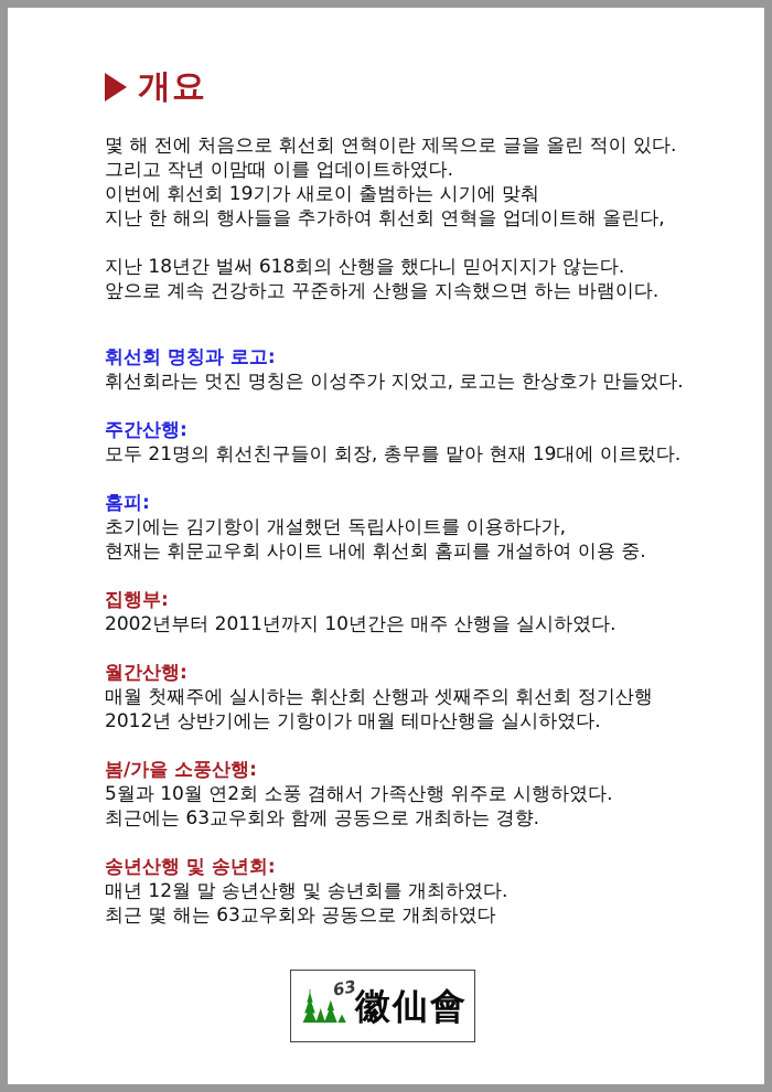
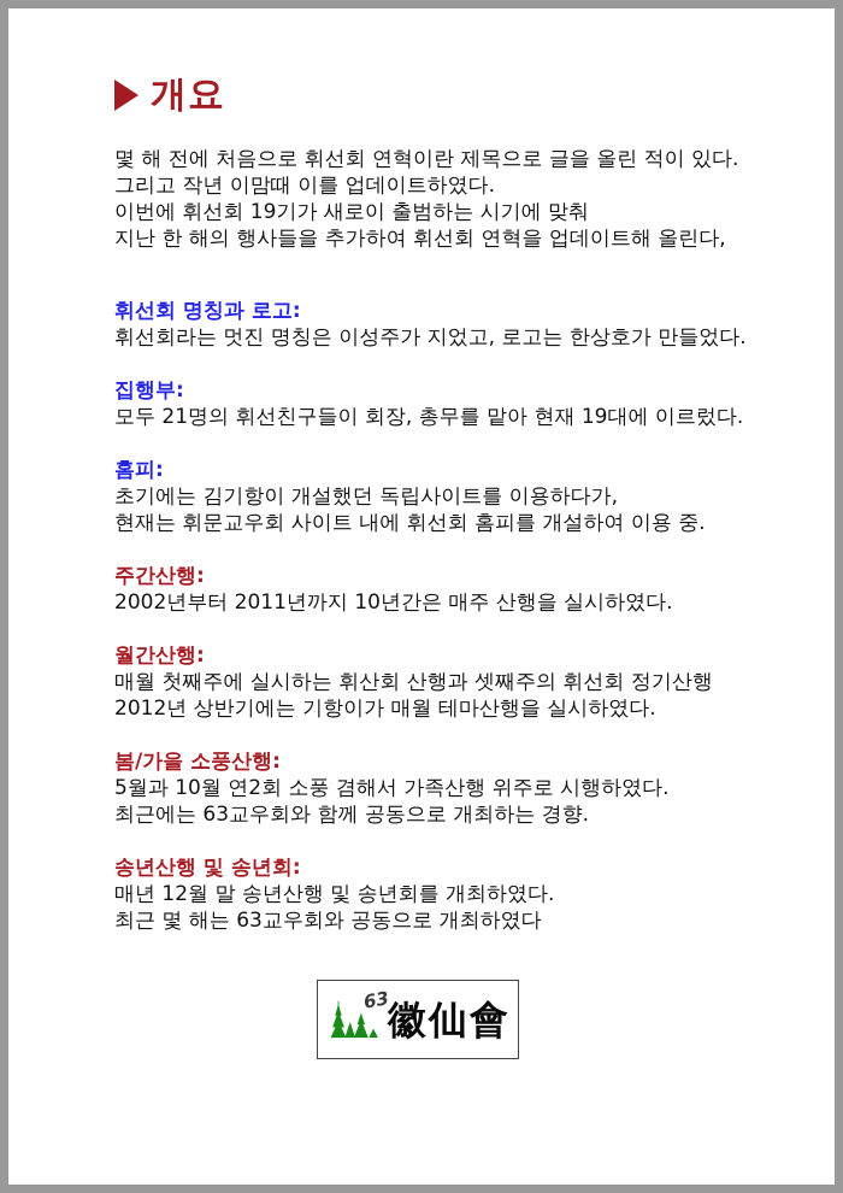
  개요
  몇 해 전에 처음으로 휘선회 연혁이란 제목으로 글을 올린 적이 있다.
  그리고 작년 이맘때 이를 업데이트하였다.
  이번에 휘선회 19기가 새로이 출범하는 시기에 맞춰
  지난 한 해의 행사들을 추가하여 휘선회 연혁을 업데이트해 올린다,
- 지난 18년간 벌써 618회의 산행을 했다니 믿어지지가 않는다.
- 앞으로 계속 건강하고 꾸준하게 산행을 지속했으면 하는 바램이다.
  휘선회 명칭과 로고:
  휘선회라는 멋진 명칭은 이성주가 지었고, 로고는 한상호가 만들었다.
- 주간산행:
+ 집행부:
  모두 21명의 휘선친구들이 회장, 총무를 맡아 현재 19대에 이르렀다.
  홈피:
  초기에는 김기항이 개설했던 독립사이트를 이용하다가,
  현재는 휘문교우회 사이트 내에 휘선회 홈피를 개설하여 이용 중.
- 집행부:
+ 주간산행:
  2002년부터 2011년까지 10년간은 매주 산행을 실시하였다.
  월간산행:
  매월 첫째주에 실시하는 휘산회 산행과 셋째주의 휘선회 정기산행
  2012년 상반기에는 기항이가 매월 테마산행을 실시하였다.
  봄/가을 소풍산행:
  5월과 10월 연2회 소풍 겸해서 가족산행 위주로 시행하였다.
  최근에는 63교우회와 함께 공동으로 개최하는 경향.
  송년산행 및 송년회:
  매년 12월 말 송년산행 및 송년회를 개최하였다.
  최근 몇 해는 63교우회와 공동으로 개최하였다
  徽仙會
